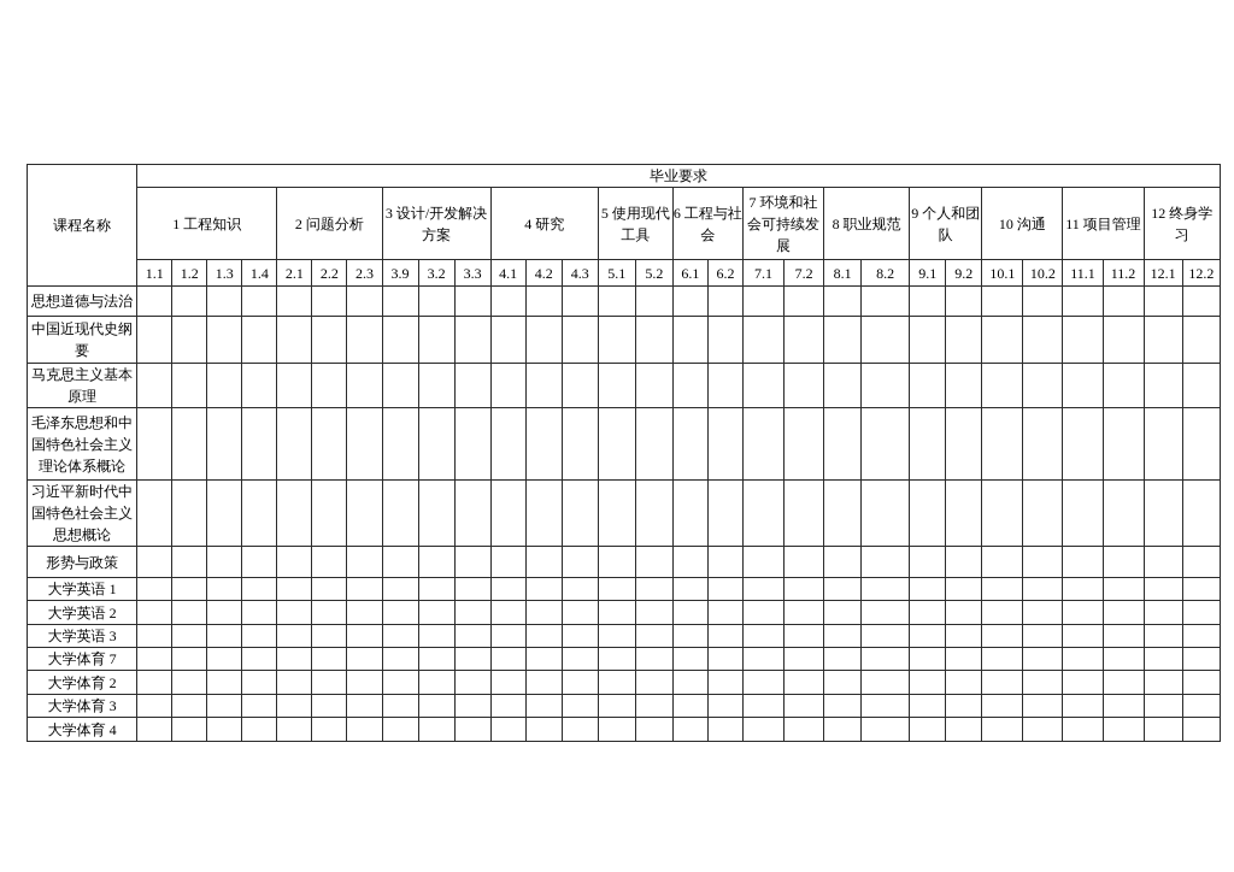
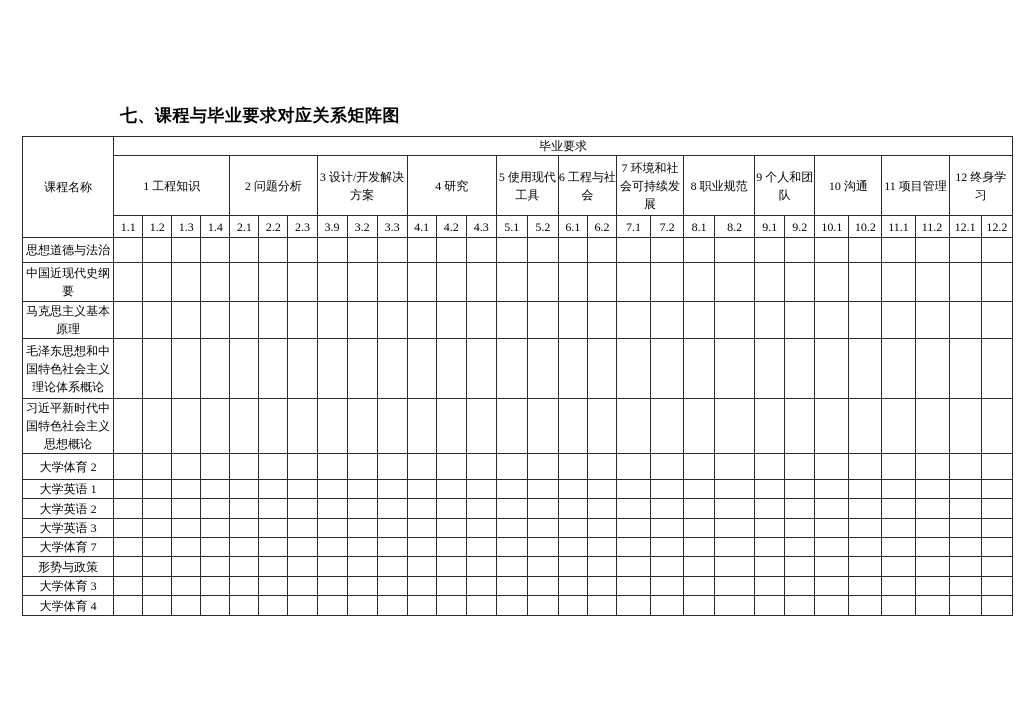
+ 七、课程与毕业要求对应关系矩阵图
  课程名称	毕业要求
  1 工程知识	2 问题分析	3 设计/开发解决方案	4 研究	5 使用现代工具	6 工程与社会	7 环境和社会可持续发展	8 职业规范	9 个人和团队	10 沟通	11 项目管理	12 终身学习
  1.1	1.2	1.3	1.4	2.1	2.2	2.3	3.9	3.2	3.3	4.1	4.2	4.3	5.1	5.2	6.1	6.2	7.1	7.2	8.1	8.2	9.1	9.2	10.1	10.2	11.1	11.2	12.1	12.2
  思想道德与法治
  中国近现代史纲要
  马克思主义基本原理
  毛泽东思想和中国特色社会主义理论体系概论
  习近平新时代中国特色社会主义思想概论
- 形势与政策
+ 大学体育 2
  大学英语 1
  大学英语 2
  大学英语 3
  大学体育 7
- 大学体育 2
+ 形势与政策
  大学体育 3
  大学体育 4
